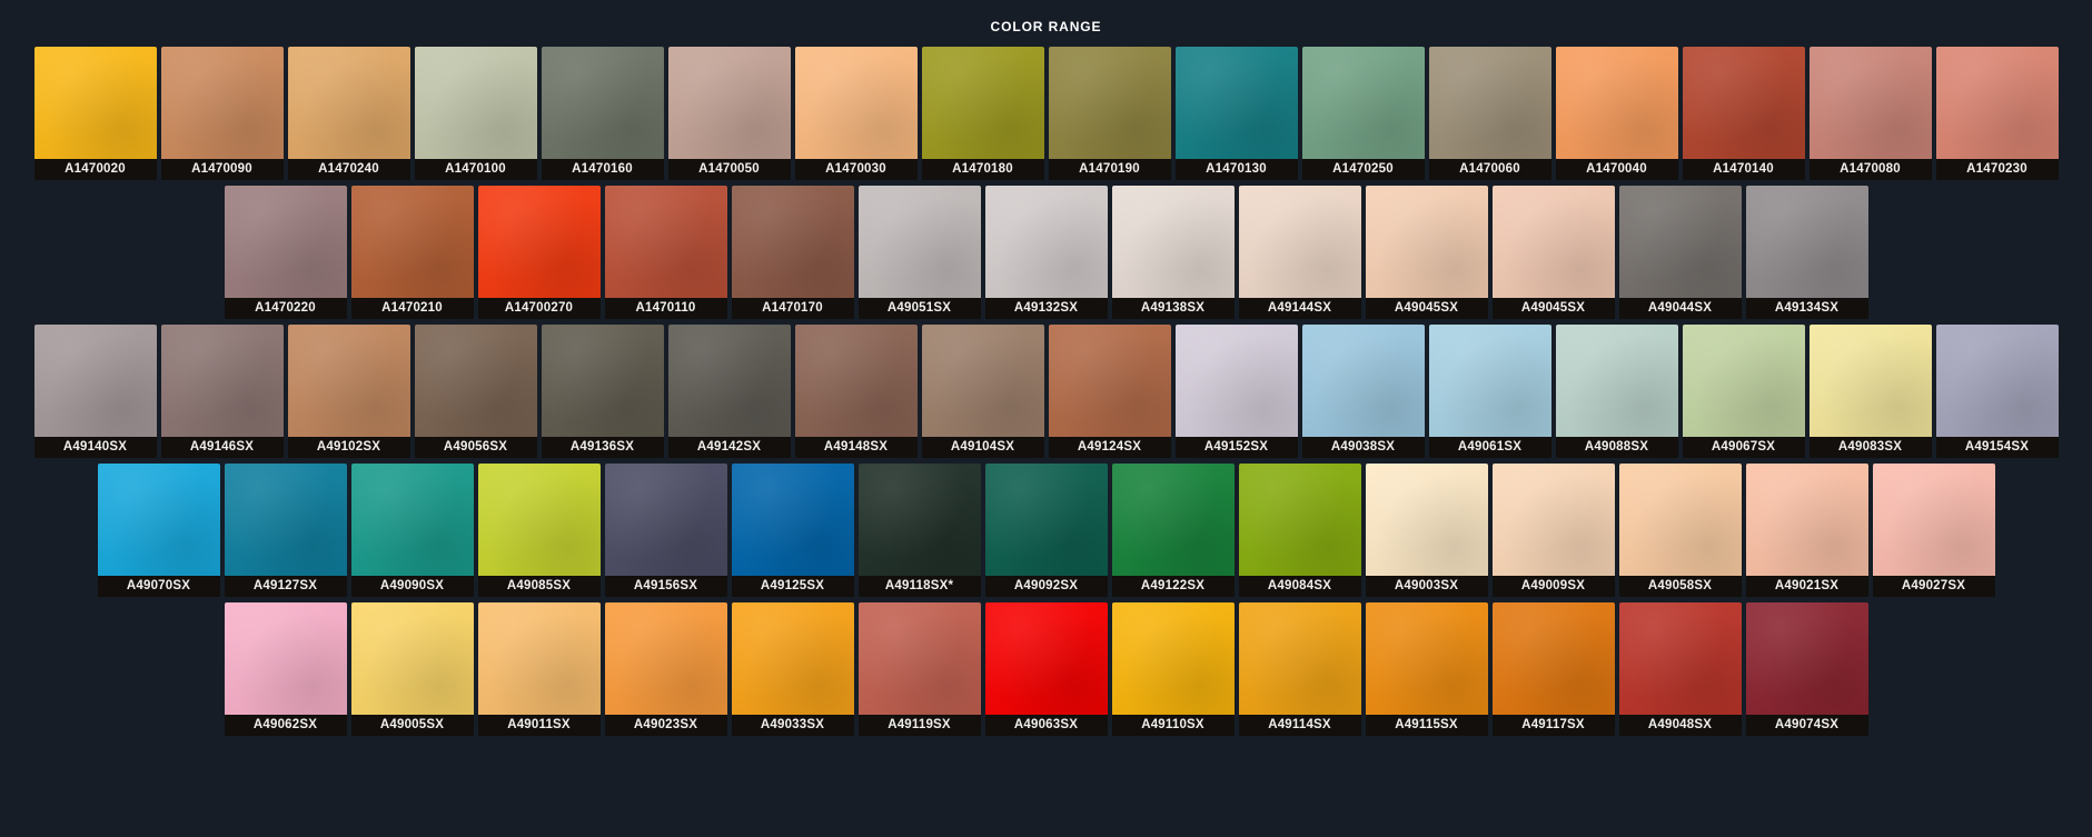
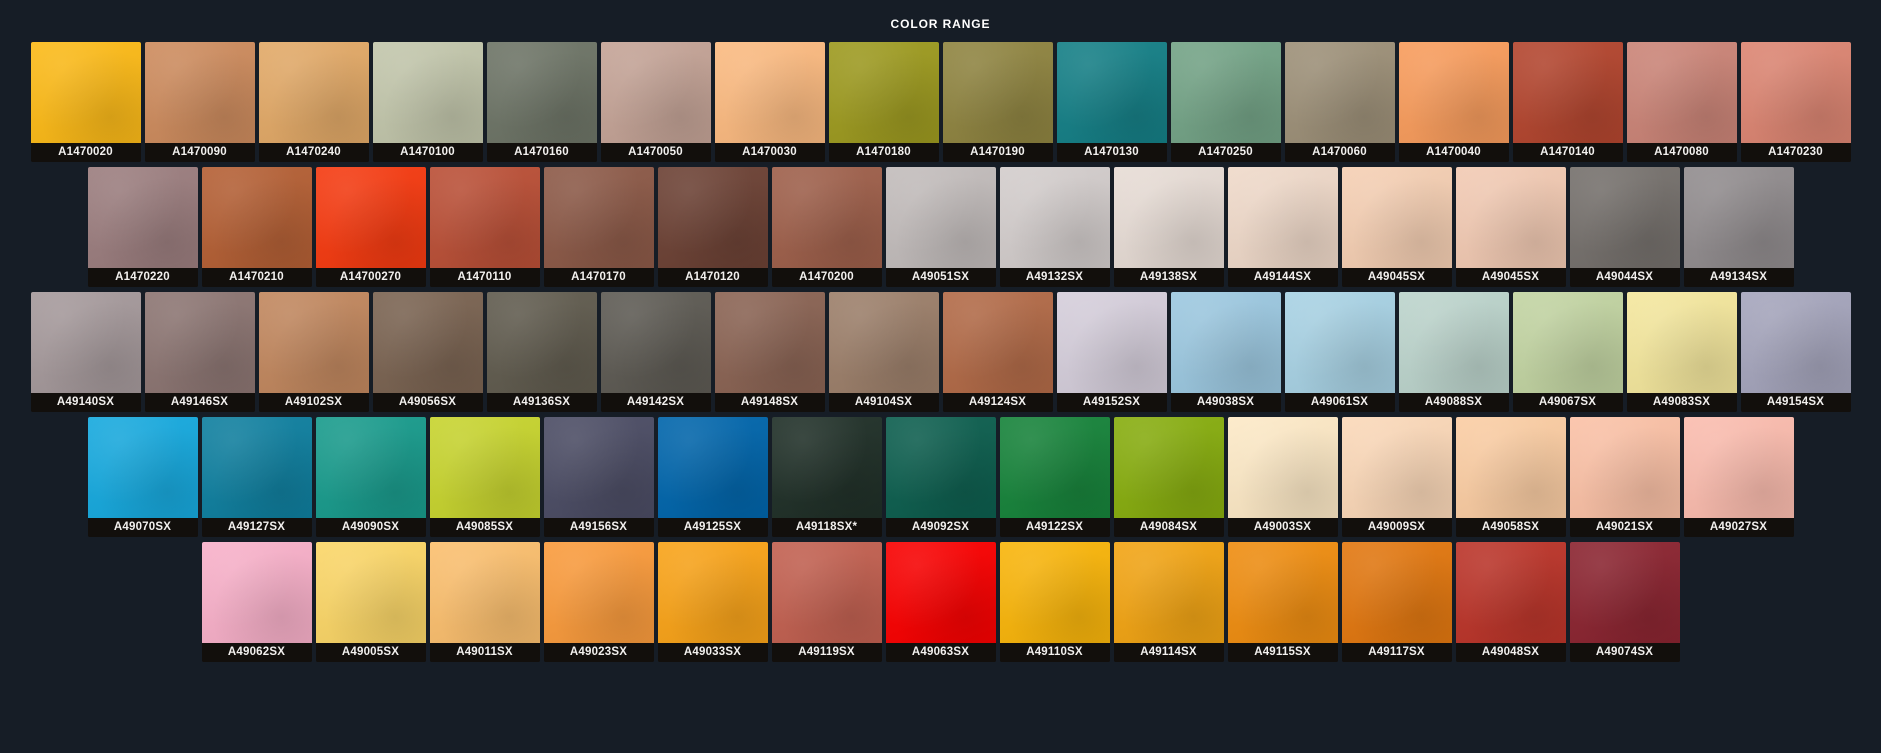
  COLOR RANGE
  A1470020
  A1470090
  A1470240
  A1470100
  A1470160
  A1470050
  A1470030
  A1470180
  A1470190
  A1470130
  A1470250
  A1470060
  A1470040
  A1470140
  A1470080
  A1470230
  A1470220
  A1470210
  A14700270
  A1470110
  A1470170
+ A1470120
+ A1470200
  A49051SX
  A49132SX
  A49138SX
  A49144SX
  A49045SX
  A49045SX
  A49044SX
  A49134SX
  A49140SX
  A49146SX
  A49102SX
  A49056SX
  A49136SX
  A49142SX
  A49148SX
  A49104SX
  A49124SX
  A49152SX
  A49038SX
  A49061SX
  A49088SX
  A49067SX
  A49083SX
  A49154SX
  A49070SX
  A49127SX
  A49090SX
  A49085SX
  A49156SX
  A49125SX
  A49118SX*
  A49092SX
  A49122SX
  A49084SX
  A49003SX
  A49009SX
  A49058SX
  A49021SX
  A49027SX
  A49062SX
  A49005SX
  A49011SX
  A49023SX
  A49033SX
  A49119SX
  A49063SX
  A49110SX
  A49114SX
  A49115SX
  A49117SX
  A49048SX
  A49074SX
